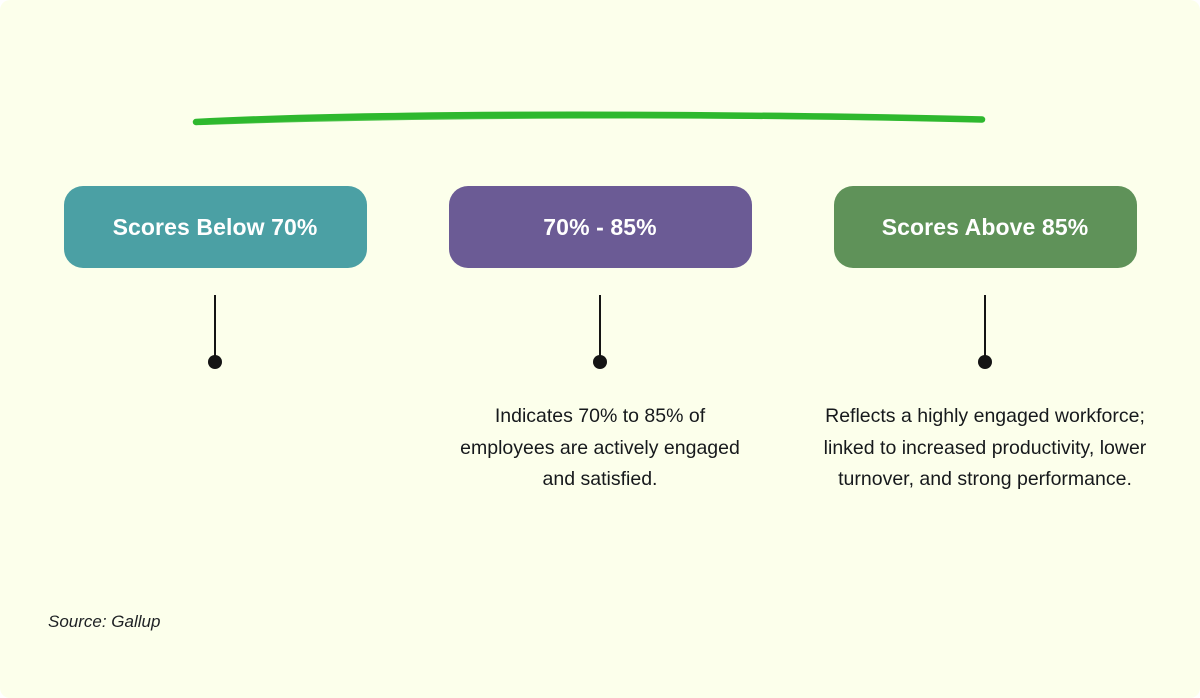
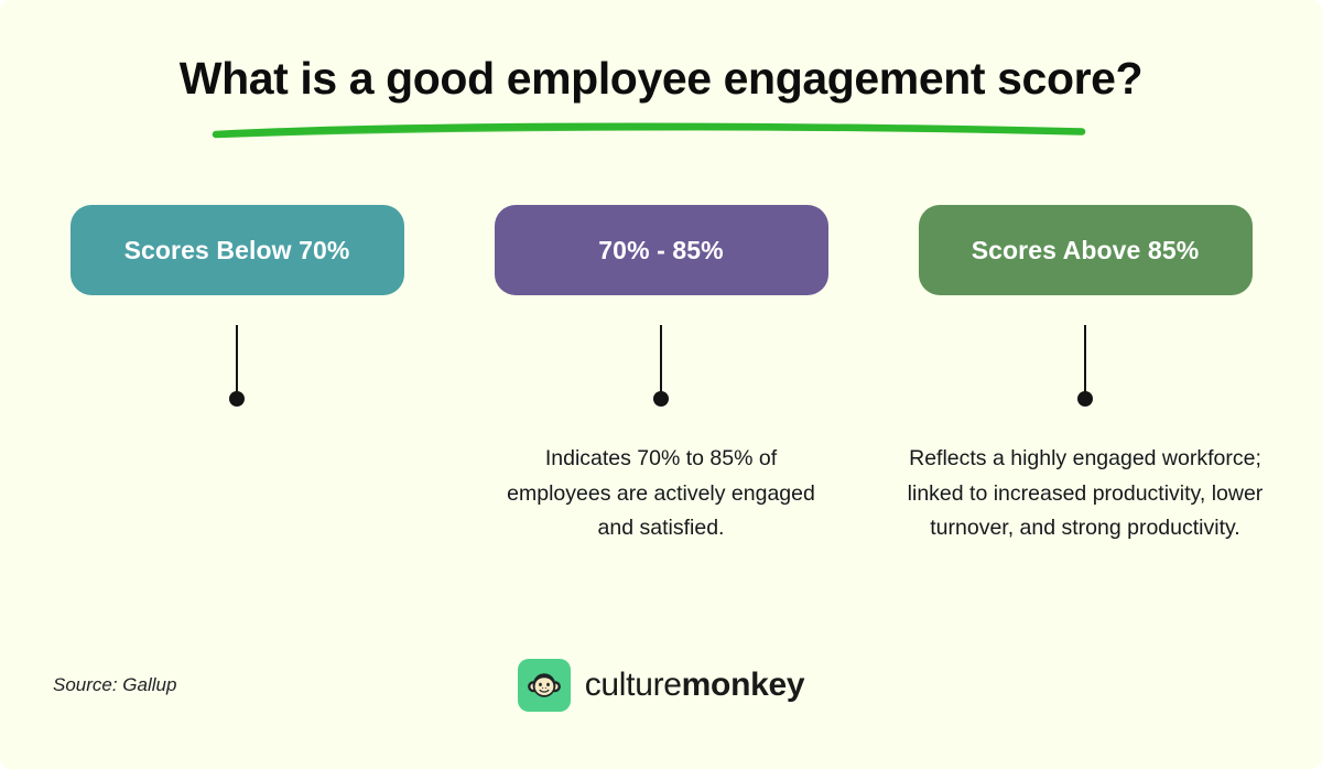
+ What is a good employee engagement score?
  Scores Below 70%
  70% - 85%
  Indicates 70% to 85% of employees are actively engaged and satisfied.
  Scores Above 85%
- Reflects a highly engaged workforce; linked to increased productivity, lower turnover, and strong performance.
+ Reflects a highly engaged workforce; linked to increased productivity, lower turnover, and strong productivity.
  Source: Gallup
+ culturemonkey
